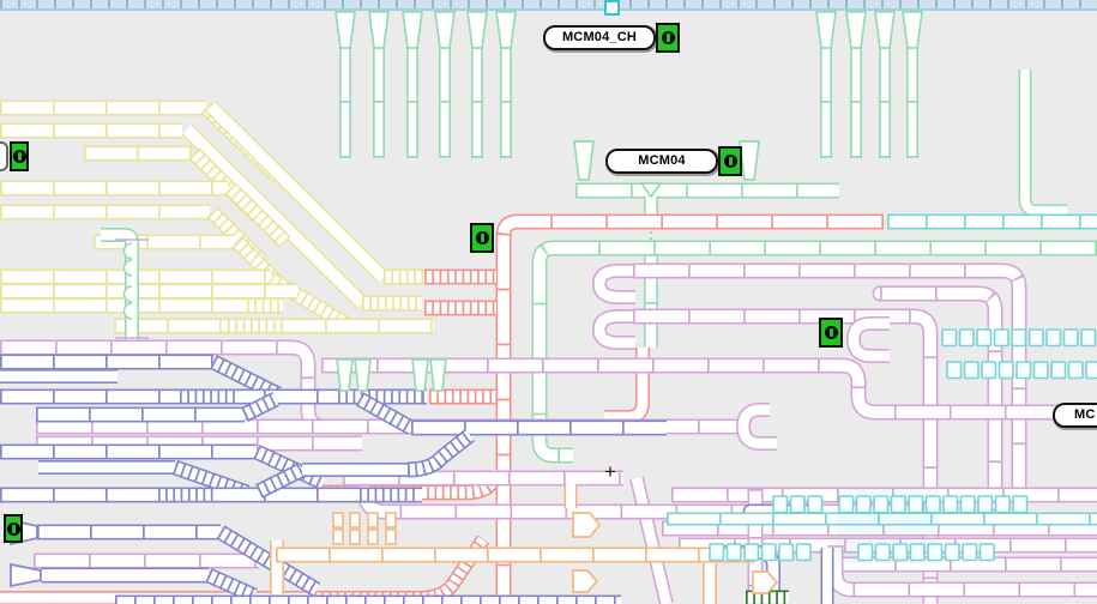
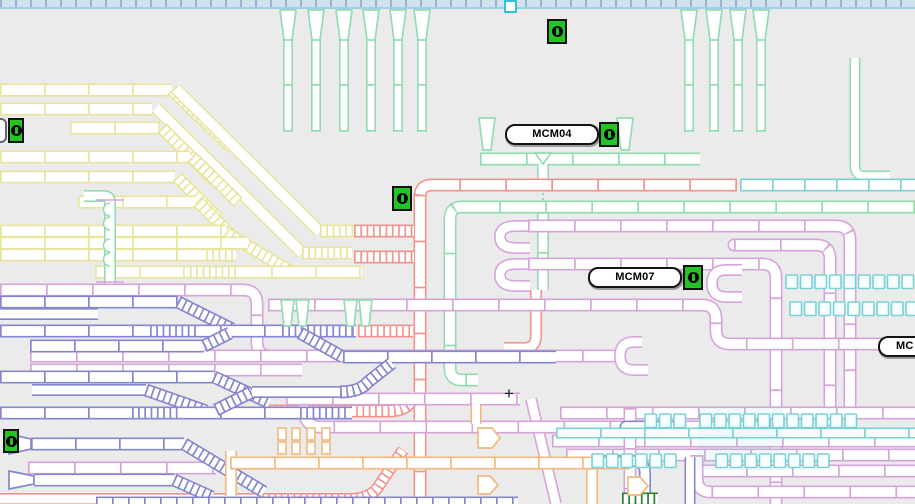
- MCM04_CH
  MCM04
+ MCM07
  MC
  +
